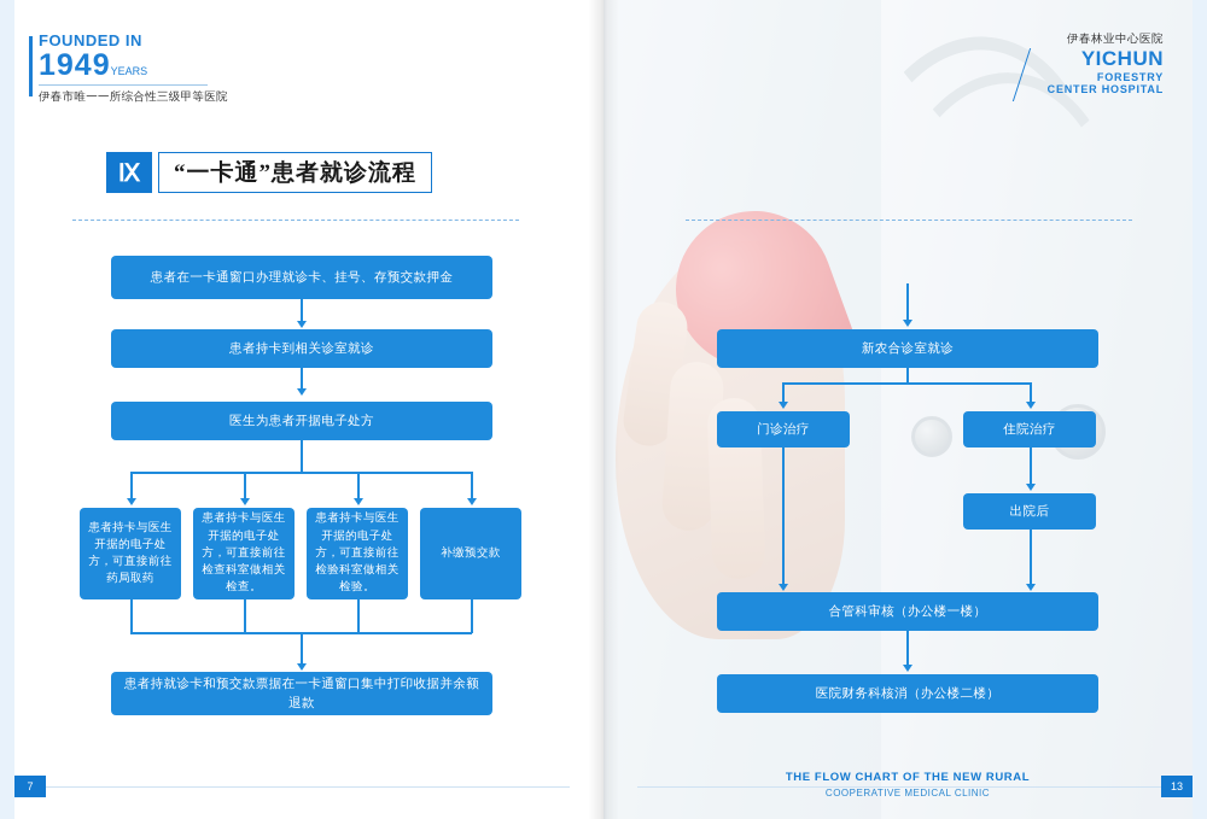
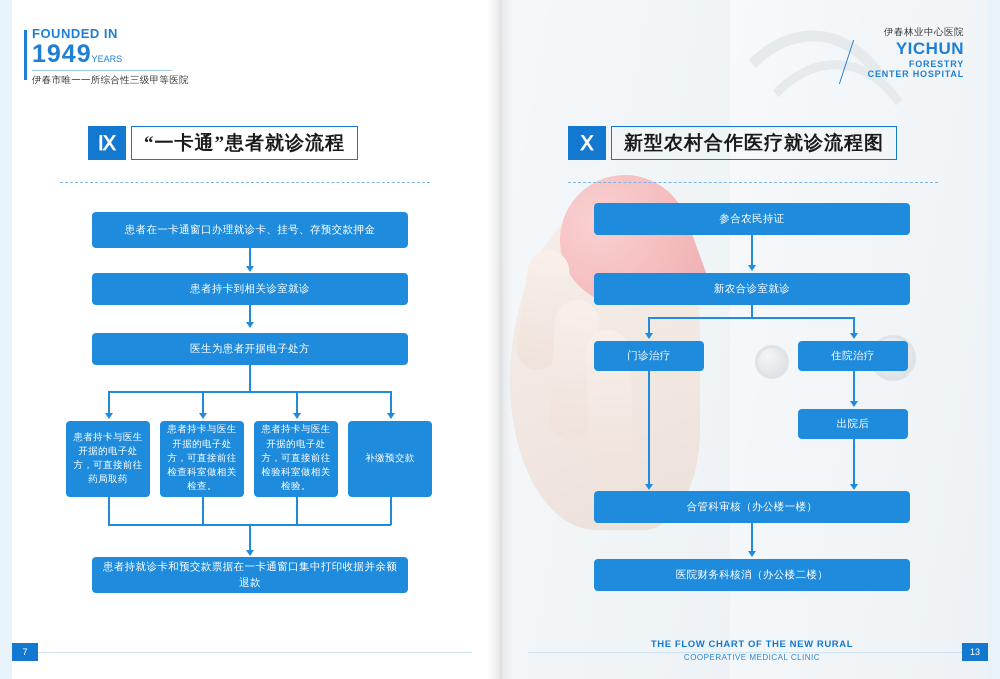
  FOUNDED IN
  1949YEARS
  伊春市唯一一所综合性三级甲等医院
  Ⅸ
  “一卡通”患者就诊流程
  患者在一卡通窗口办理就诊卡、挂号、存预交款押金
  患者持卡到相关诊室就诊
  医生为患者开据电子处方
  患者持卡与医生开据的电子处方，可直接前往药局取药
  患者持卡与医生开据的电子处方，可直接前往检查科室做相关检查。
  患者持卡与医生开据的电子处方，可直接前往检验科室做相关检验。
  补缴预交款
  患者持就诊卡和预交款票据在一卡通窗口集中打印收据并余额退款
  7
  伊春林业中心医院
  YICHUN
  FORESTRY
  CENTER HOSPITAL
+ Ⅹ
+ 新型农村合作医疗就诊流程图
+ 参合农民持证
  新农合诊室就诊
  门诊治疗
  住院治疗
  出院后
  合管科审核（办公楼一楼）
  医院财务科核消（办公楼二楼）
  THE FLOW CHART OF THE NEW RURAL
  COOPERATIVE MEDICAL CLINIC
  13
